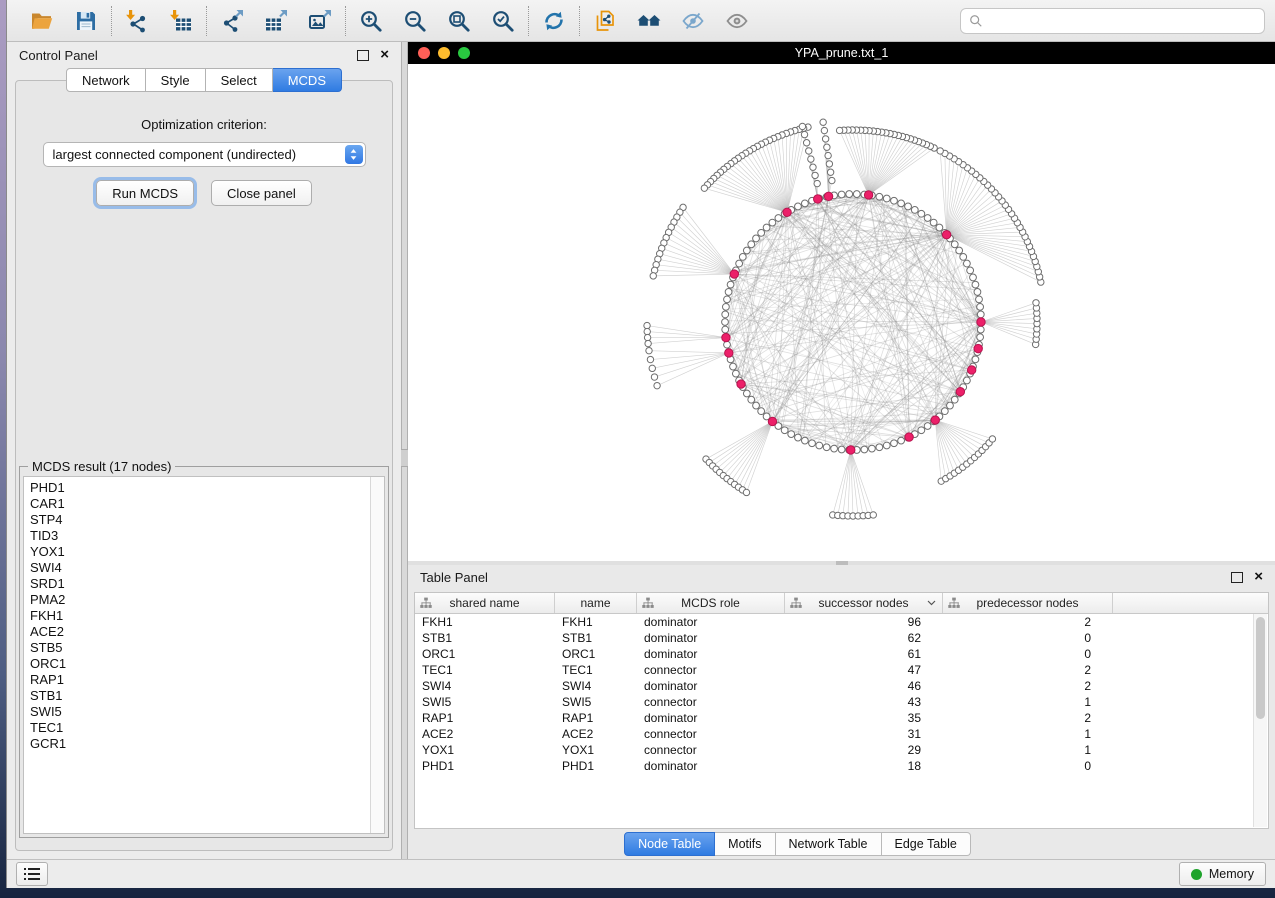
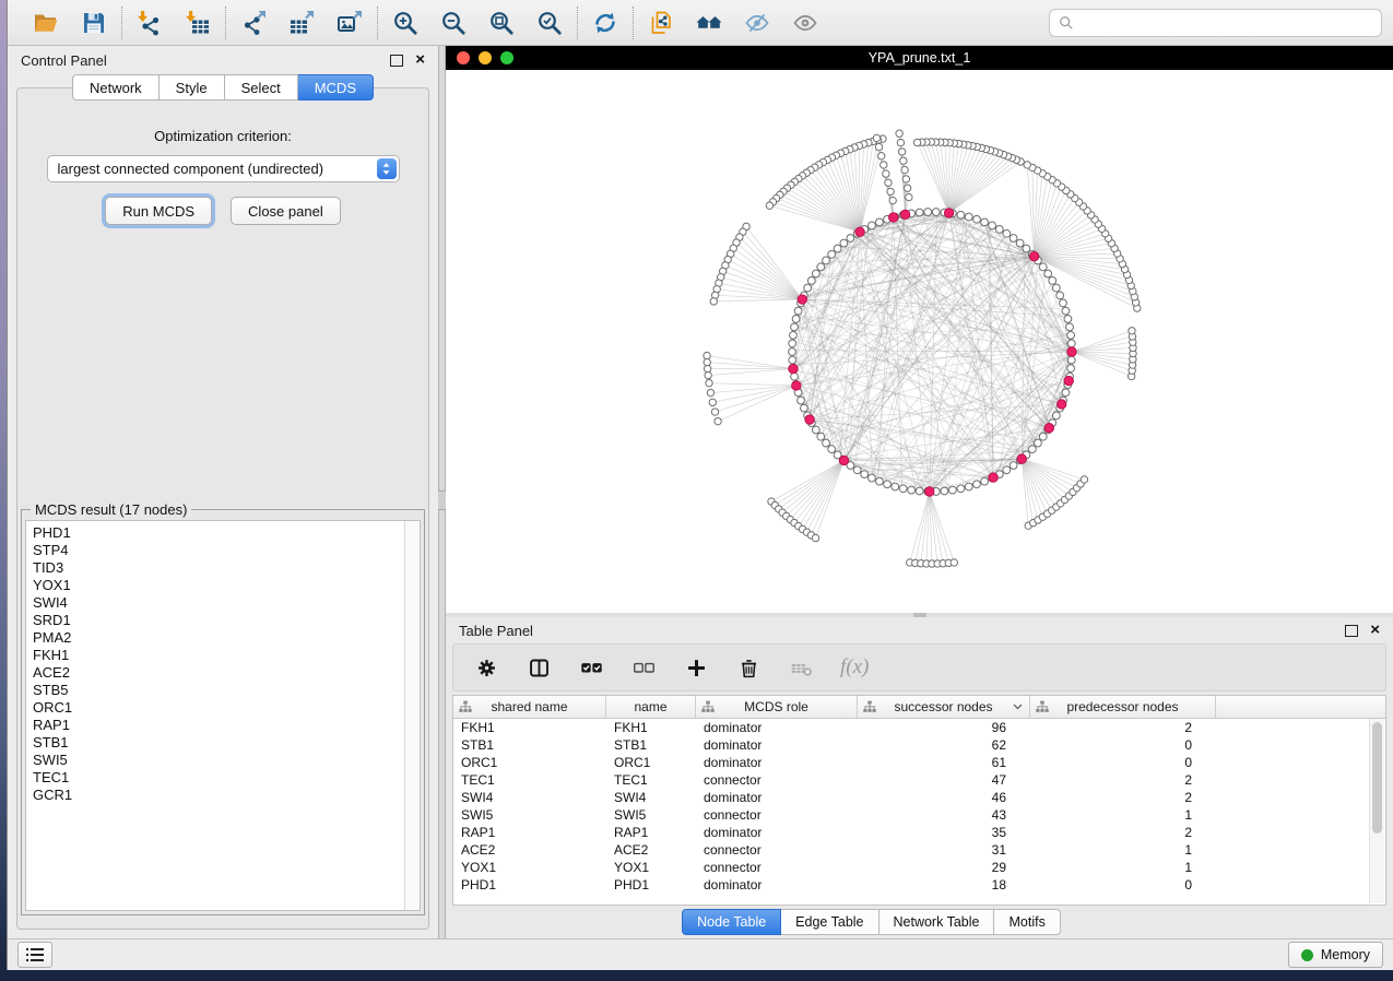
  Control Panel
  ×
  Network
  Style
  Select
  MCDS
  Optimization criterion:
  largest connected component (undirected)
  Run MCDS
  Close panel
  MCDS result (17 nodes)
  PHD1
- CAR1
  STP4
  TID3
  YOX1
  SWI4
  SRD1
  PMA2
  FKH1
  ACE2
  STB5
  ORC1
  RAP1
  STB1
  SWI5
  TEC1
  GCR1
  YPA_prune.txt_1
  Table Panel
  ×
+ f(x)
  shared name
  name
  MCDS role
  successor nodes
  predecessor nodes
  FKH1
  FKH1
  dominator
  96
  2
  STB1
  STB1
  dominator
  62
  0
  ORC1
  ORC1
  dominator
  61
  0
  TEC1
  TEC1
  connector
  47
  2
  SWI4
  SWI4
  dominator
  46
  2
  SWI5
  SWI5
  connector
  43
  1
  RAP1
  RAP1
  dominator
  35
  2
  ACE2
  ACE2
  connector
  31
  1
  YOX1
  YOX1
  connector
  29
  1
  PHD1
  PHD1
  dominator
  18
  0
  Node Table
- Motifs
+ Edge Table
  Network Table
- Edge Table
+ Motifs
  Memory
